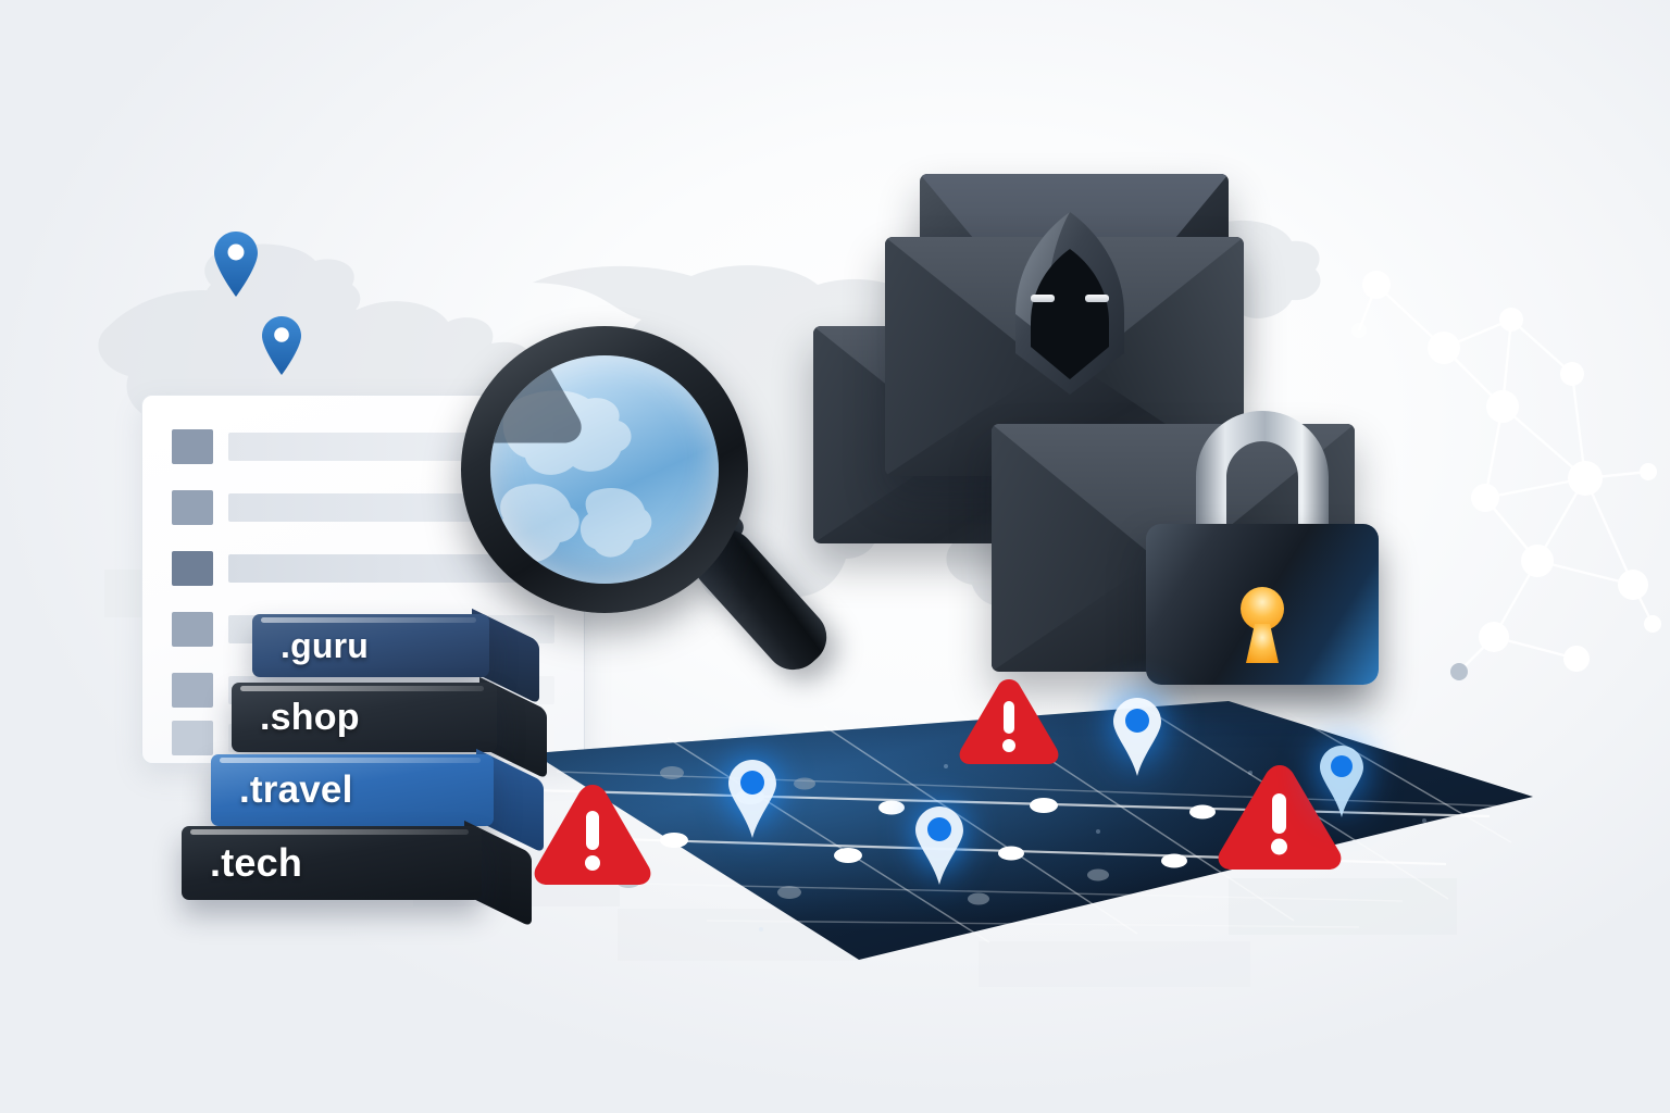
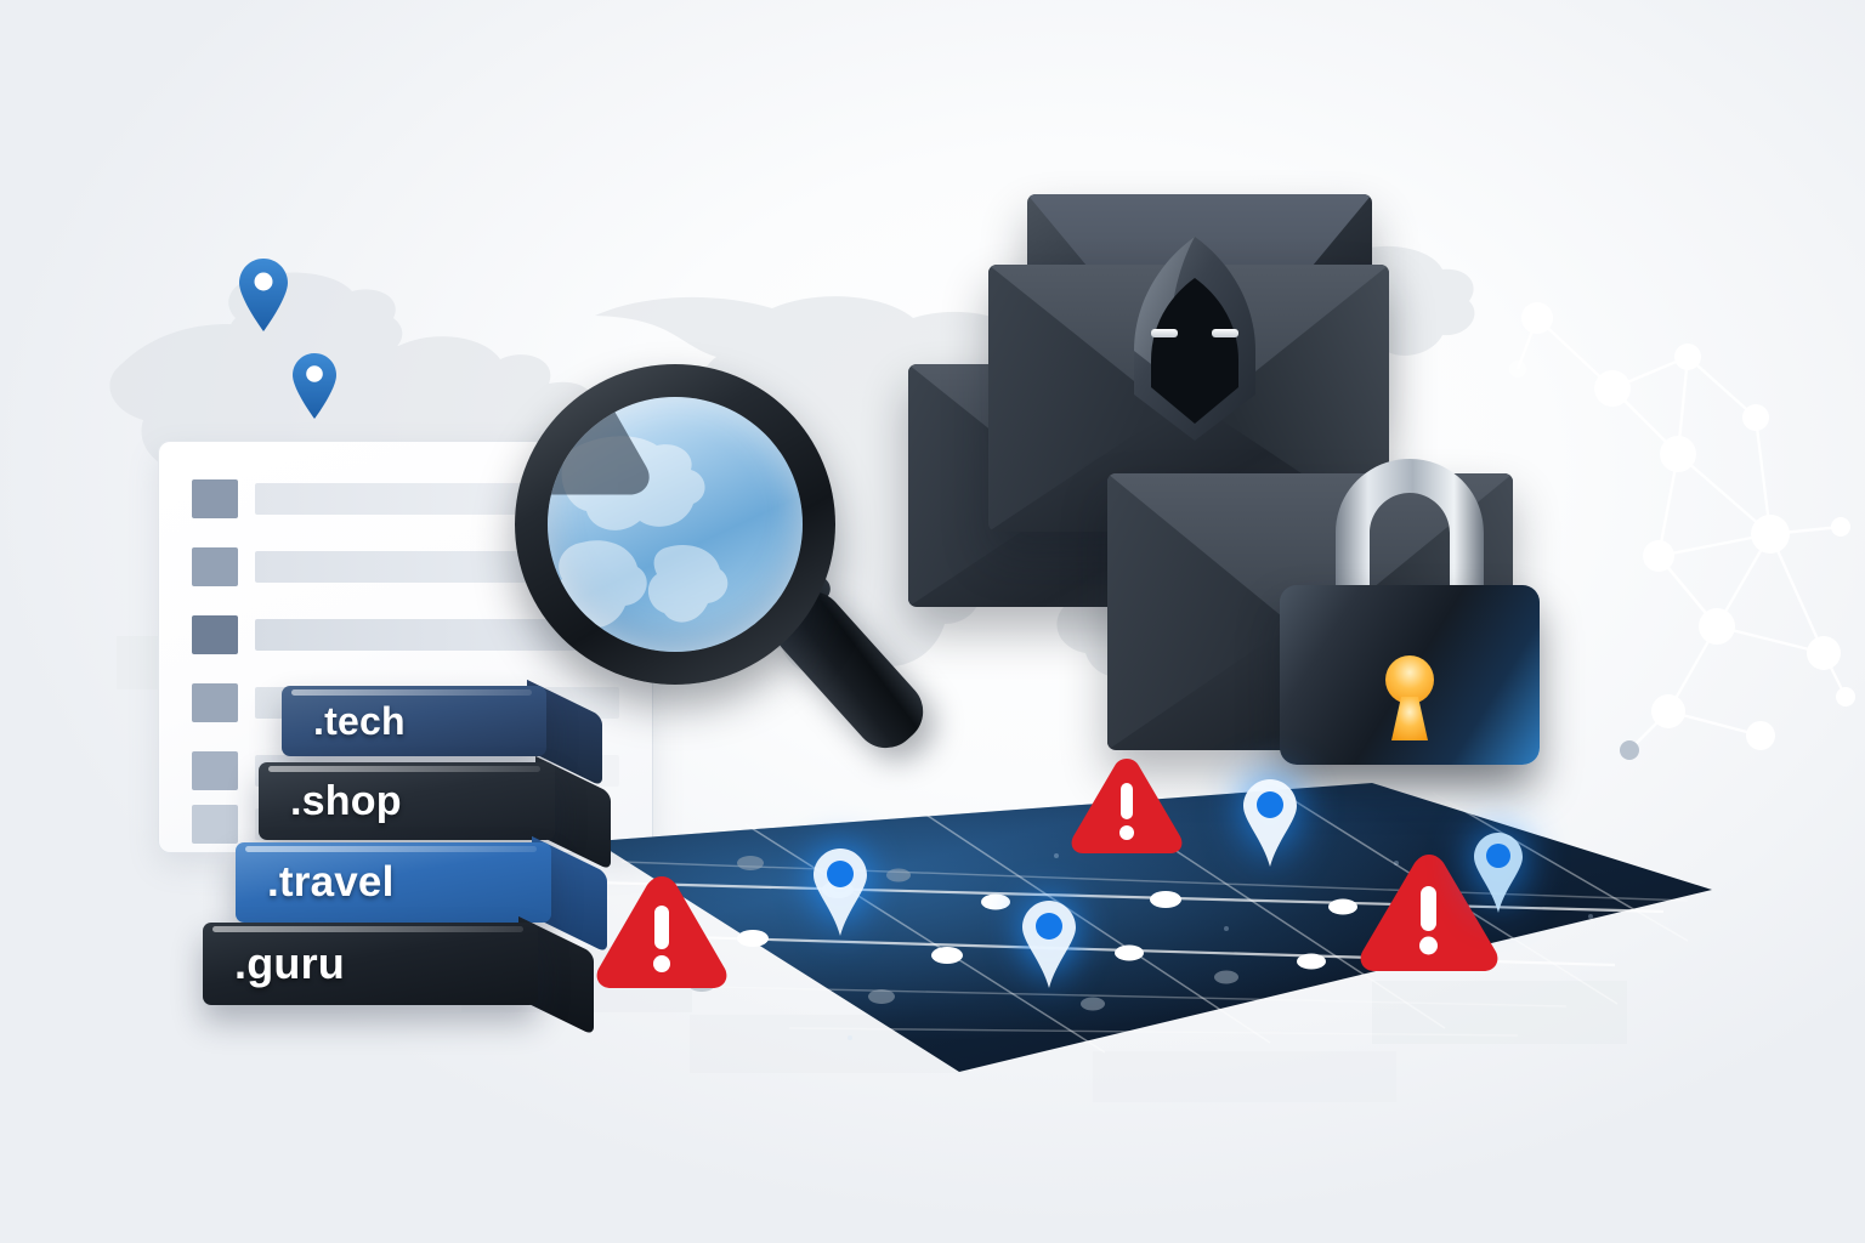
- .guru
+ .tech
  .shop
  .travel
- .tech
+ .guru
